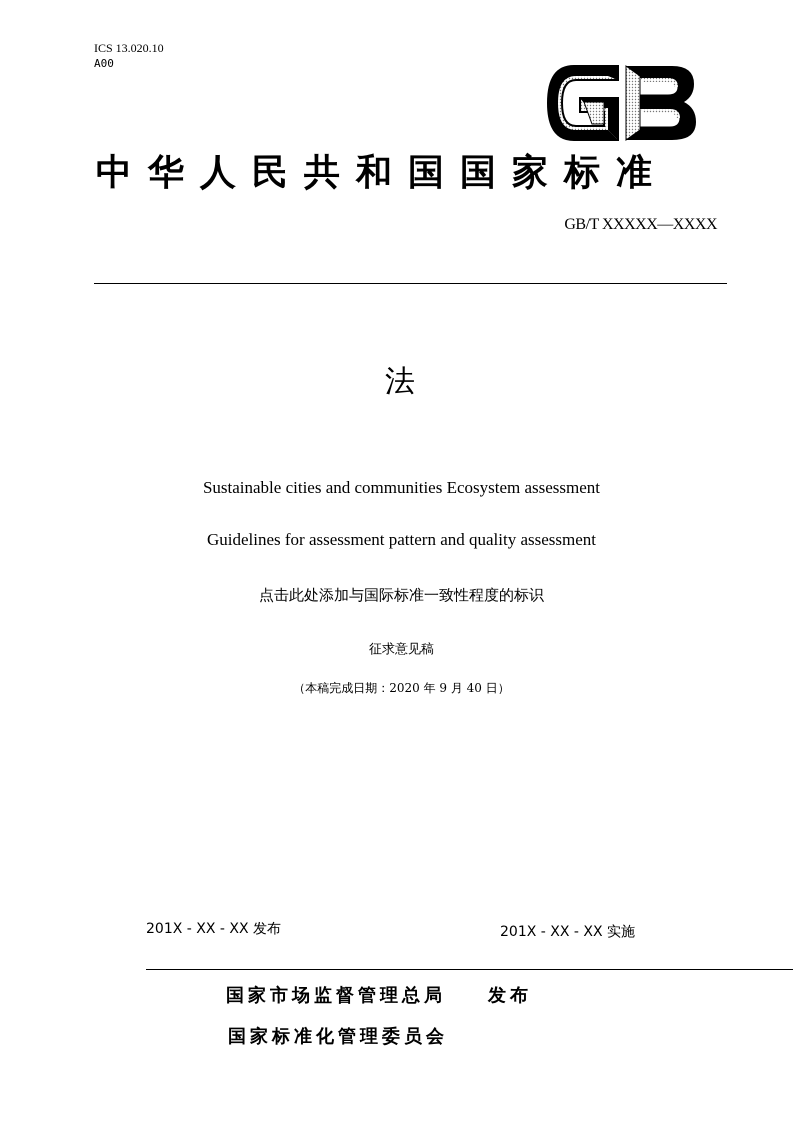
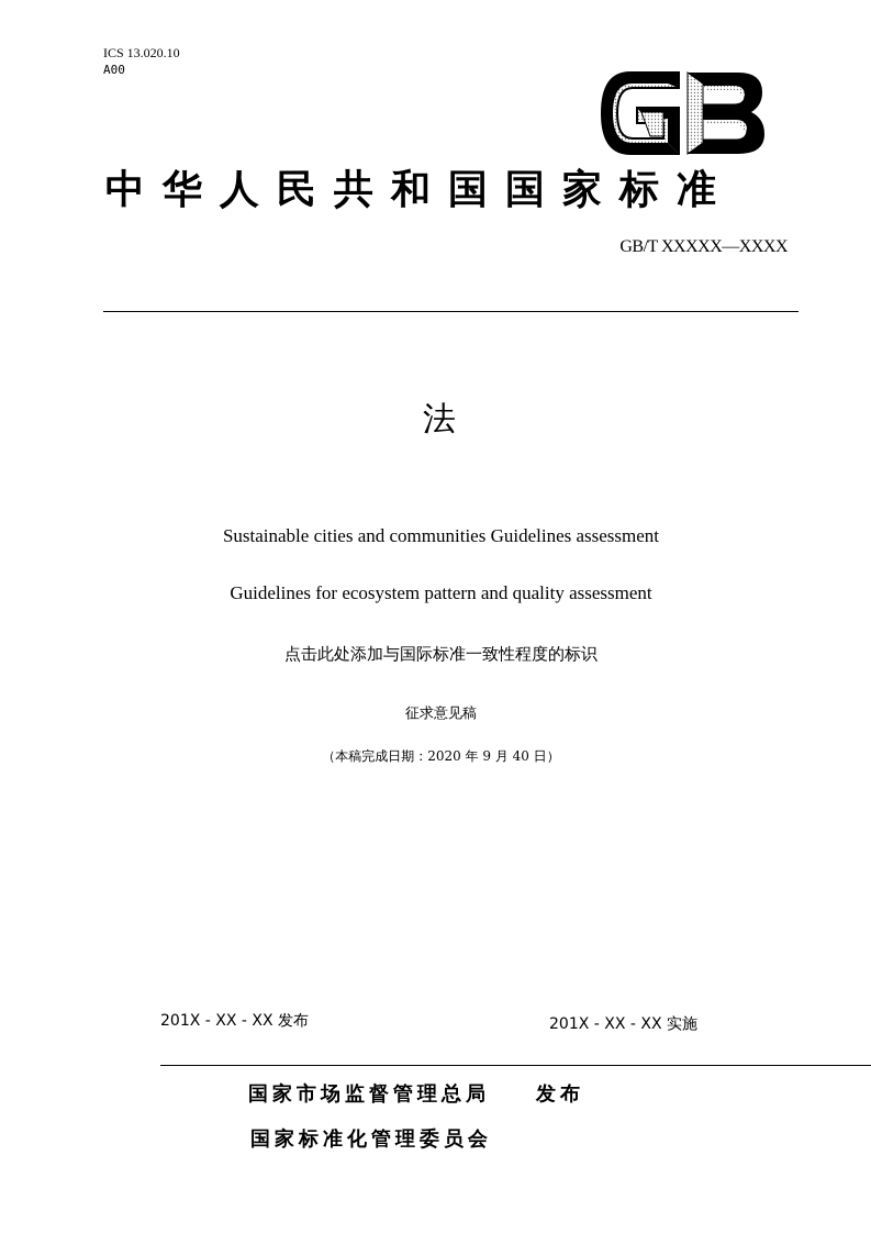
  ICS 13.020.10
  A00
  中华人民共和国国家标准
  GB/T XXXXX—XXXX
  法
- Sustainable cities and communities Ecosystem assessment
+ Sustainable cities and communities Guidelines assessment
- Guidelines for assessment pattern and quality assessment
+ Guidelines for ecosystem pattern and quality assessment
  点击此处添加与国际标准一致性程度的标识
  征求意见稿
  （本稿完成日期：2020 年 9 月 40 日）
  201X - XX - XX 发布
  201X - XX - XX 实施
  国家市场监督管理总局 发布
  国家标准化管理委员会
